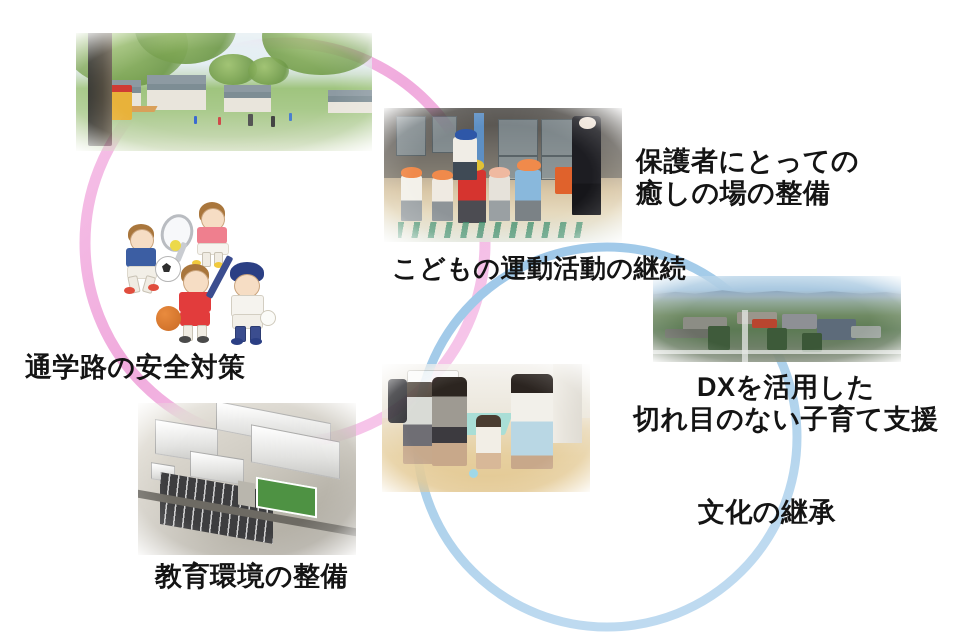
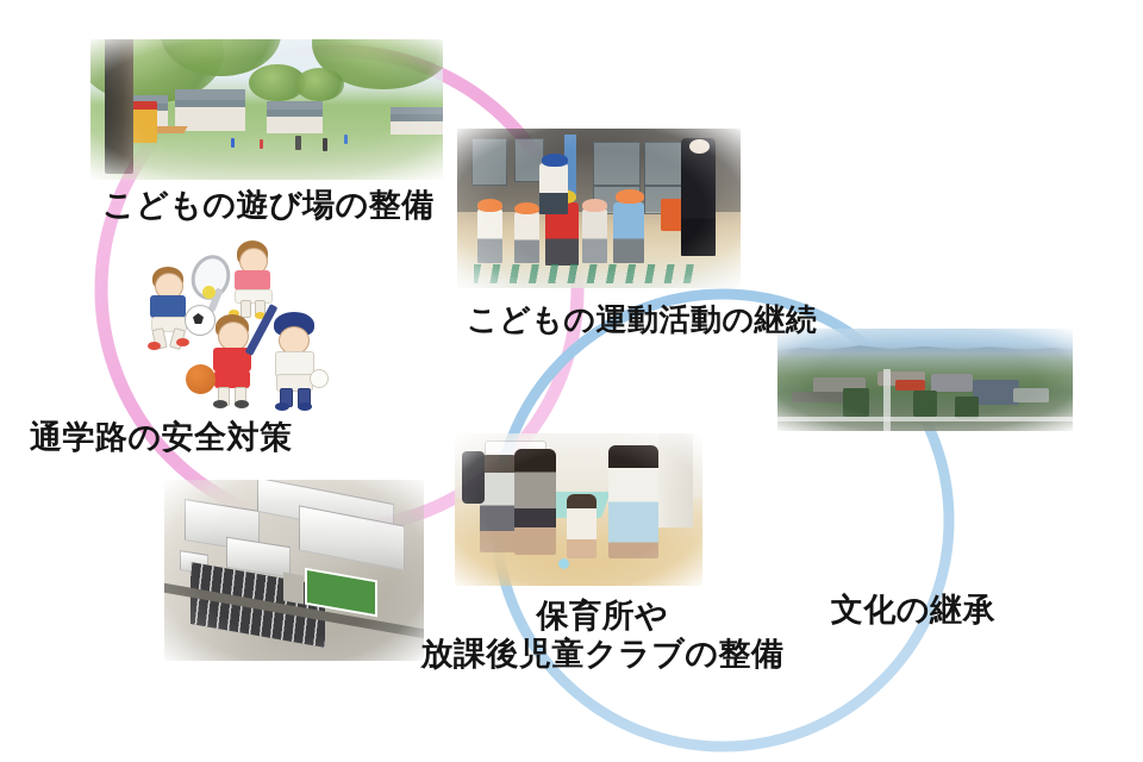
+ こどもの遊び場の整備
  通学路の安全対策
- 教育環境の整備
  こどもの運動活動の継続
- 保護者にとっての
- 癒しの場の整備
- DXを活用した
- 切れ目のない子育て支援
  文化の継承
+ 保育所や
+ 放課後児童クラブの整備
